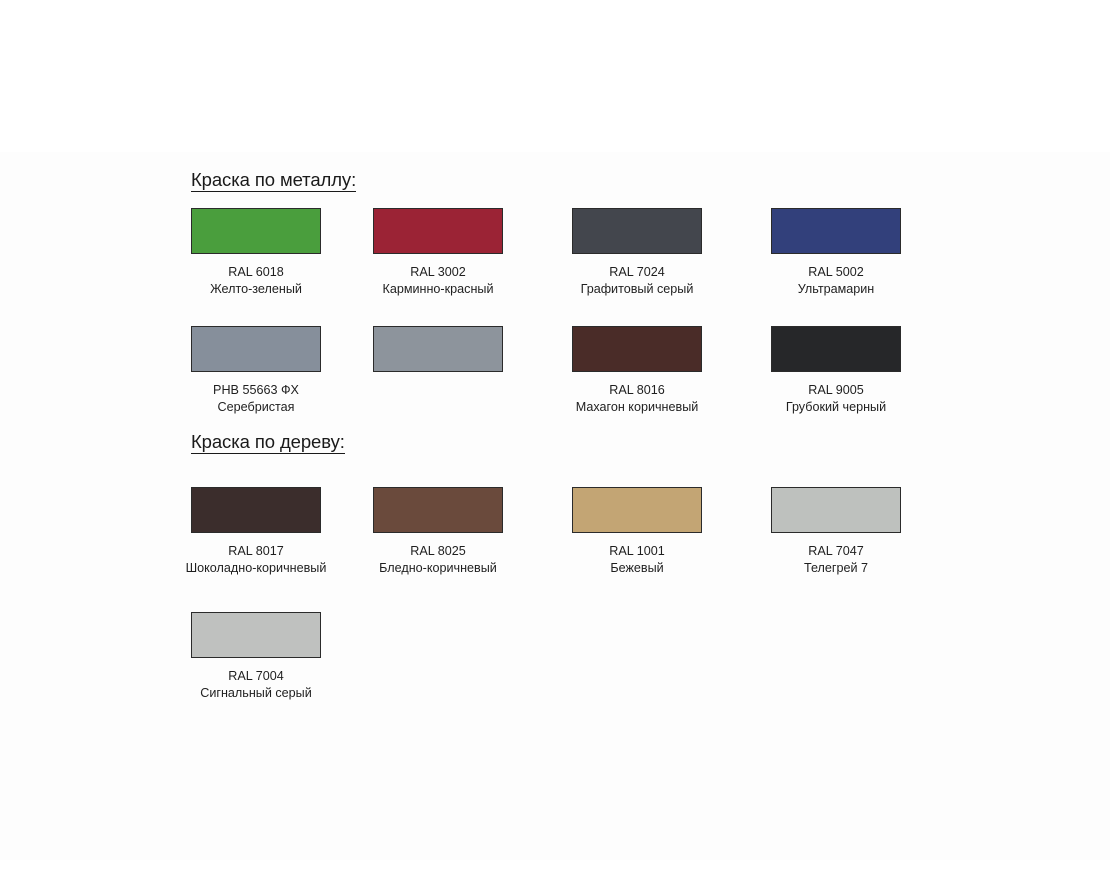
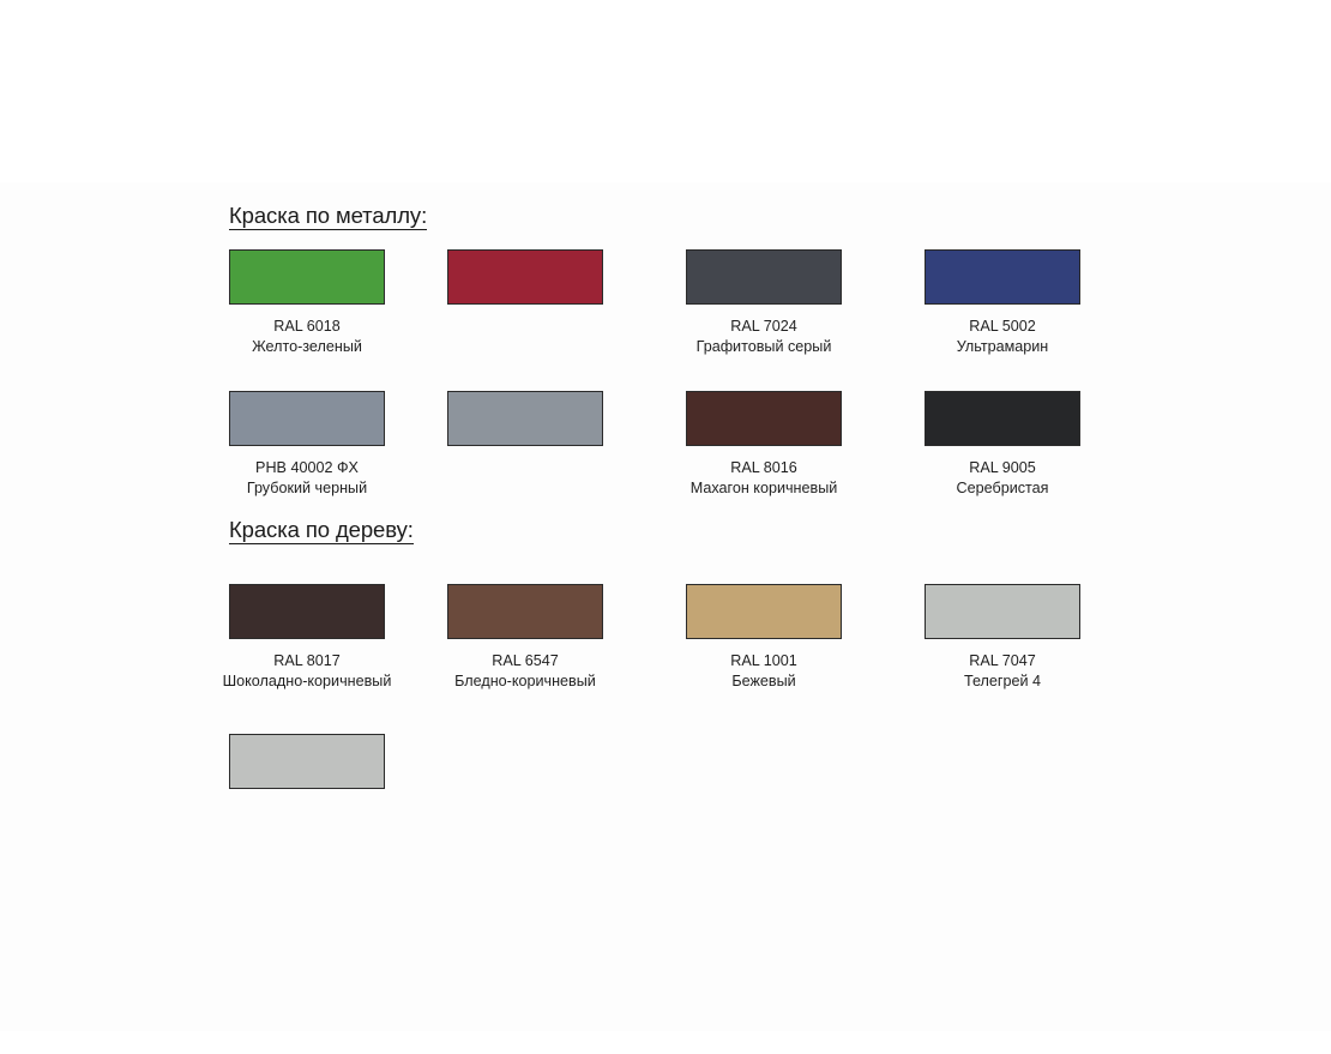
  Краска по металлу:
  RAL 6018
  Желто-зеленый
- RAL 3002
- Карминно-красный
  RAL 7024
  Графитовый серый
  RAL 5002
  Ультрамарин
- РНВ 55663 ФХ
+ РНВ 40002 ФХ
- Серебристая
+ Грубокий черный
  RAL 8016
  Махагон коричневый
  RAL 9005
- Грубокий черный
+ Серебристая
  Краска по дереву:
  RAL 8017
  Шоколадно-коричневый
- RAL 8025
+ RAL 6547
  Бледно-коричневый
  RAL 1001
  Бежевый
  RAL 7047
- Телегрей 7
+ Телегрей 4
- RAL 7004
- Сигнальный серый
